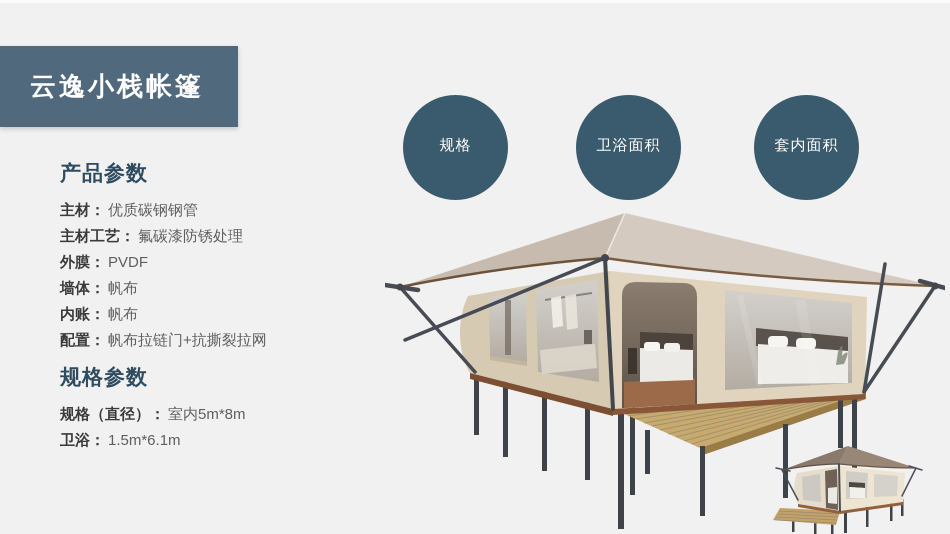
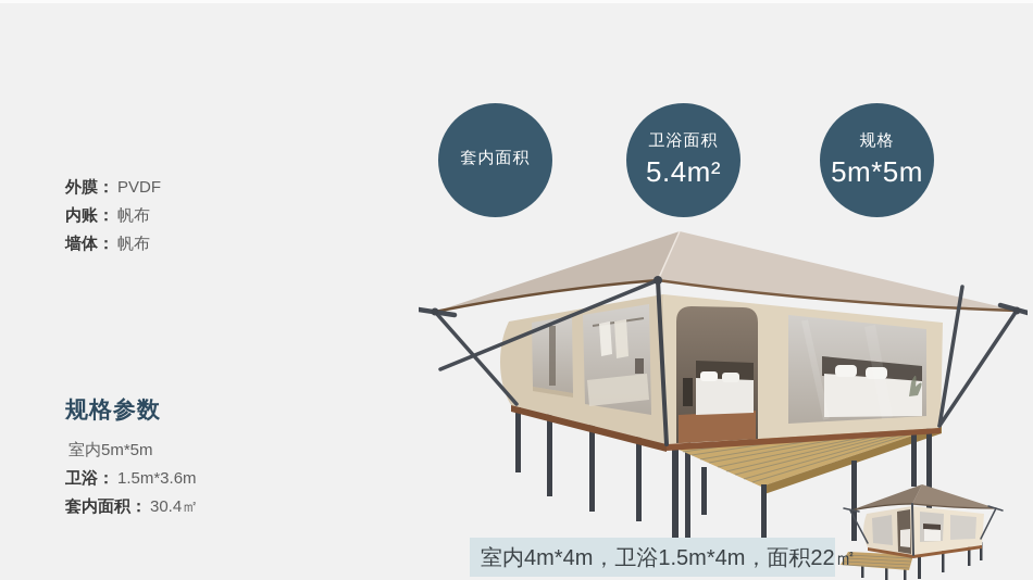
- 云逸小栈帐篷
- 产品参数
- 主材：
- 优质碳钢钢管
- 主材工艺：
- 氟碳漆防锈处理
  外膜：
  PVDF
- 墙体：
+ 内账：
  帆布
- 内账：
+ 墙体：
  帆布
- 配置：
- 帆布拉链门+抗撕裂拉网
  规格参数
- 规格（直径）：
- 室内5m*8m
+ 室内5m*5m
  卫浴：
- 1.5m*6.1m
+ 1.5m*3.6m
+ 套内面积：
+ 30.4㎡
- 规格
+ 套内面积
  卫浴面积
+ 5.4m²
- 套内面积
+ 规格
+ 5m*5m
+ 室内4m*4m，卫浴1.5m*4m，面积22㎡
